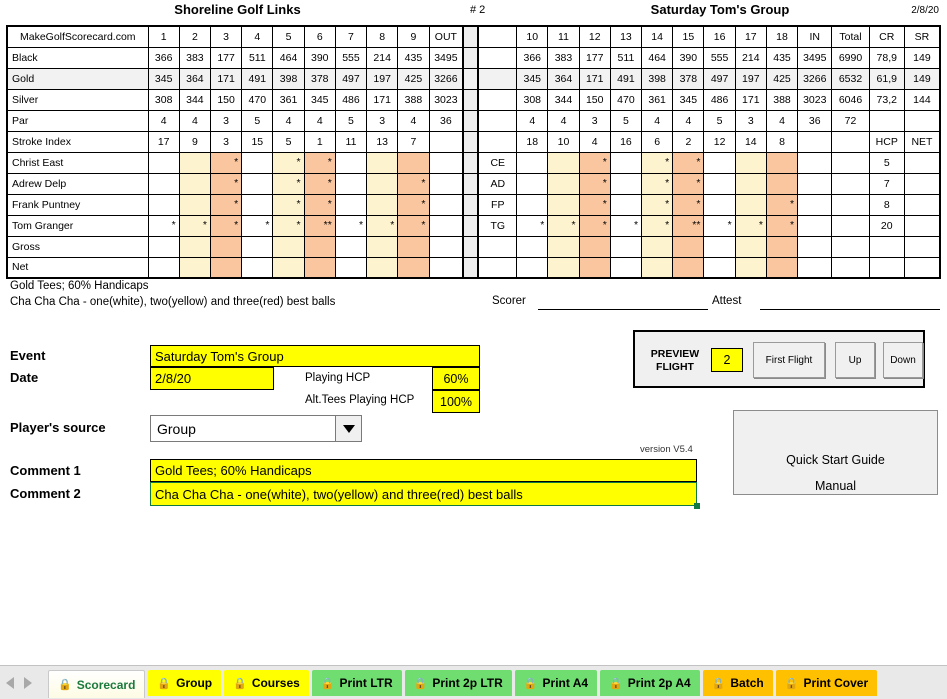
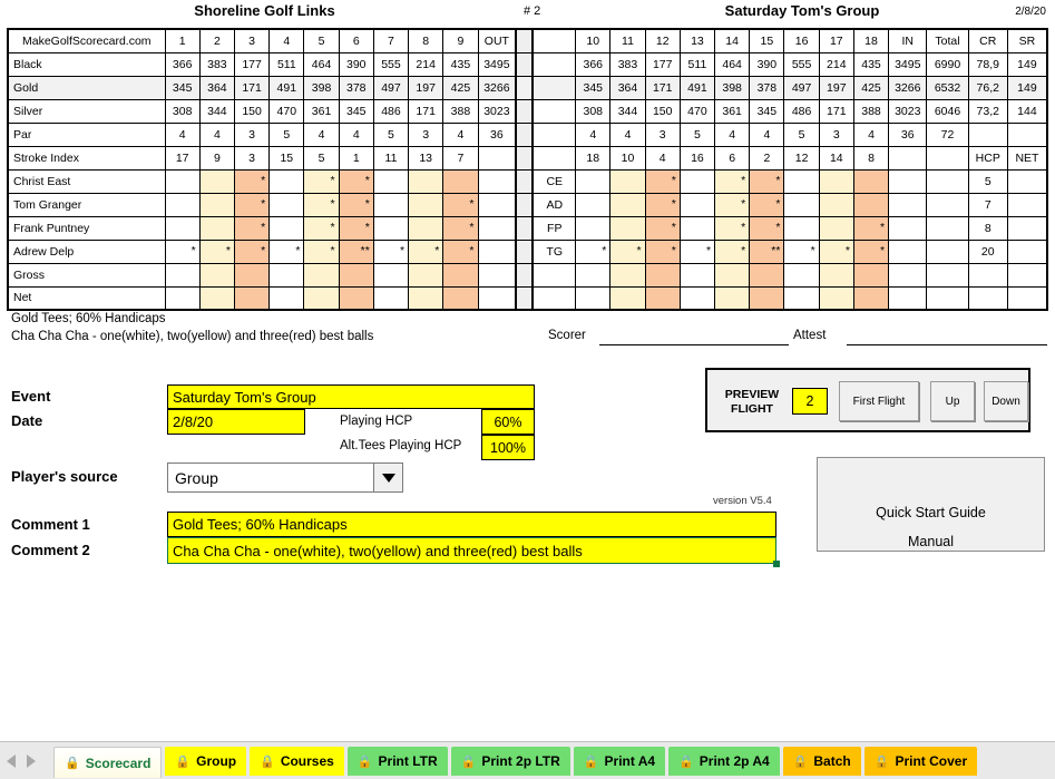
  Shoreline Golf Links
  # 2
  Saturday Tom's Group
  2/8/20
  MakeGolfScorecard.com	1	2	3	4	5	6	7	8	9	OUT			10	11	12	13	14	15	16	17	18	IN	Total	CR	SR
  Black	366	383	177	511	464	390	555	214	435	3495			366	383	177	511	464	390	555	214	435	3495	6990	78,9	149
- Gold	345	364	171	491	398	378	497	197	425	3266			345	364	171	491	398	378	497	197	425	3266	6532	61,9	149
+ Gold	345	364	171	491	398	378	497	197	425	3266			345	364	171	491	398	378	497	197	425	3266	6532	76,2	149
  Silver	308	344	150	470	361	345	486	171	388	3023			308	344	150	470	361	345	486	171	388	3023	6046	73,2	144
  Par	4	4	3	5	4	4	5	3	4	36			4	4	3	5	4	4	5	3	4	36	72
  Stroke Index	17	9	3	15	5	1	11	13	7				18	10	4	16	6	2	12	14	8			HCP	NET
  Christ East			*		*	*						CE			*		*	*						5
- Adrew Delp			*		*	*			*			AD			*		*	*						7
+ Tom Granger			*		*	*			*			AD			*		*	*						7
  Frank Puntney			*		*	*			*			FP			*		*	*			*			8
- Tom Granger	*	*	*	*	*	**	*	*	*			TG	*	*	*	*	*	**	*	*	*			20
+ Adrew Delp	*	*	*	*	*	**	*	*	*			TG	*	*	*	*	*	**	*	*	*			20
  Gross
  Net
  Gold Tees; 60% Handicaps
  Cha Cha Cha - one(white), two(yellow) and three(red) best balls
  Scorer
  Attest
  Event
  Saturday Tom's Group
  Date
  2/8/20
  Playing HCP
  60%
  Alt.Tees Playing HCP
  100%
  Player's source
  Group
  version V5.4
  Comment 1
  Gold Tees; 60% Handicaps
  Comment 2
  Cha Cha Cha - one(white), two(yellow) and three(red) best balls
  PREVIEW
  FLIGHT
  2
  First Flight
  Up
  Down
  Quick Start Guide
  Manual
  🔒
  Scorecard
  🔒
  Group
  🔒
  Courses
  🔒
  Print LTR
  🔒
  Print 2p LTR
  🔒
  Print A4
  🔒
  Print 2p A4
  🔒
  Batch
  🔒
  Print Cover
